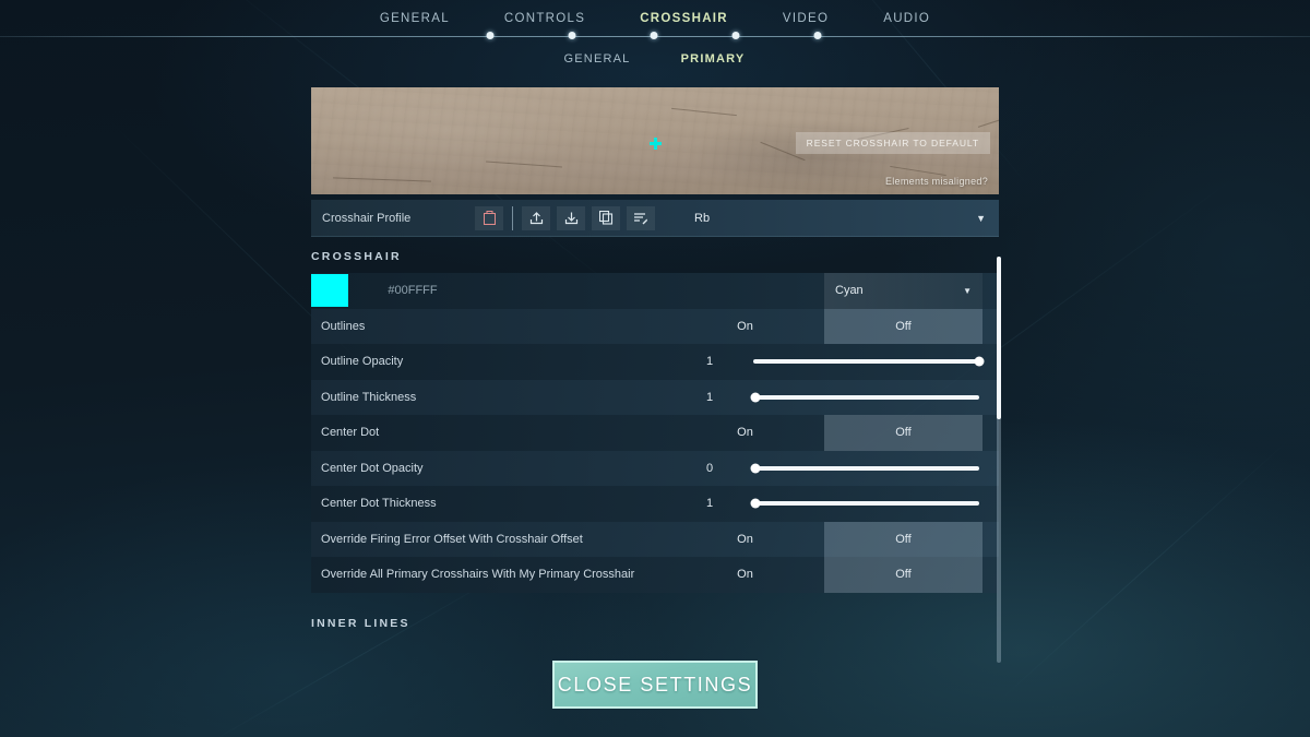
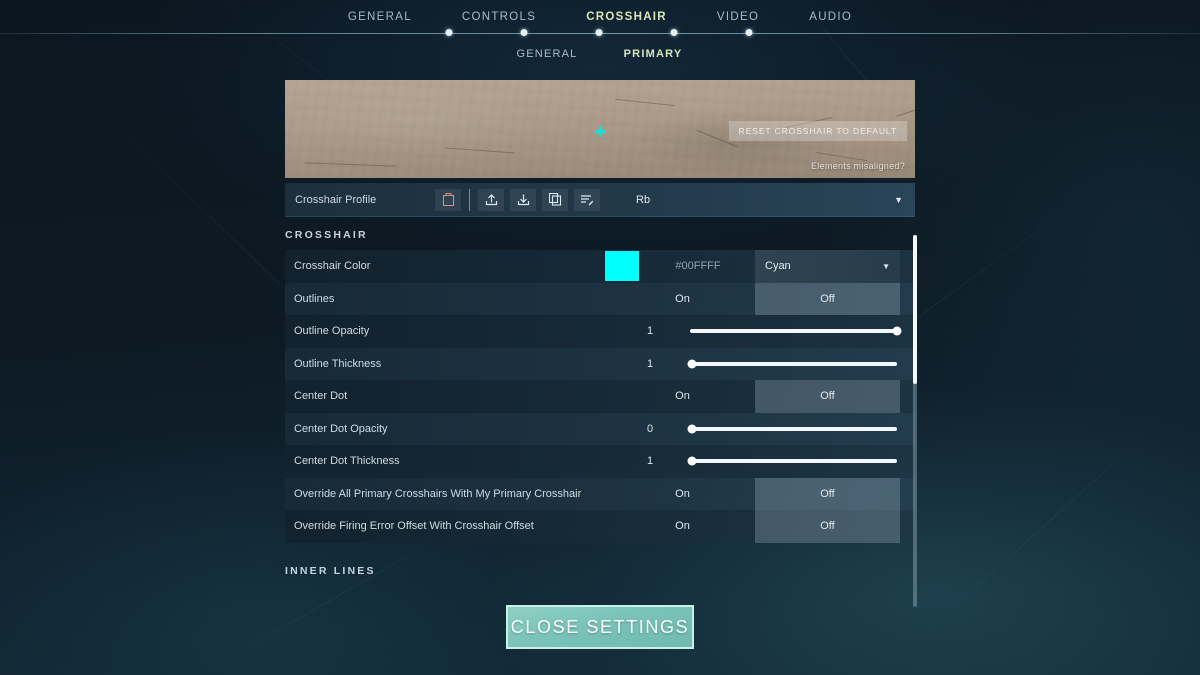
  GENERAL
  CONTROLS
  CROSSHAIR
  VIDEO
  AUDIO
  GENERAL
  PRIMARY
  RESET CROSSHAIR TO DEFAULT
  Elements misaligned?
  Crosshair Profile
  Rb
  ▼
  CROSSHAIR
+ Crosshair Color
  #00FFFF
  Cyan
  ▼
  Outlines
  On
  Off
  Outline Opacity
  1
  Outline Thickness
  1
  Center Dot
  On
  Off
  Center Dot Opacity
  0
  Center Dot Thickness
  1
- Override Firing Error Offset With Crosshair Offset
+ Override All Primary Crosshairs With My Primary Crosshair
  On
  Off
- Override All Primary Crosshairs With My Primary Crosshair
+ Override Firing Error Offset With Crosshair Offset
  On
  Off
  INNER LINES
  CLOSE SETTINGS
